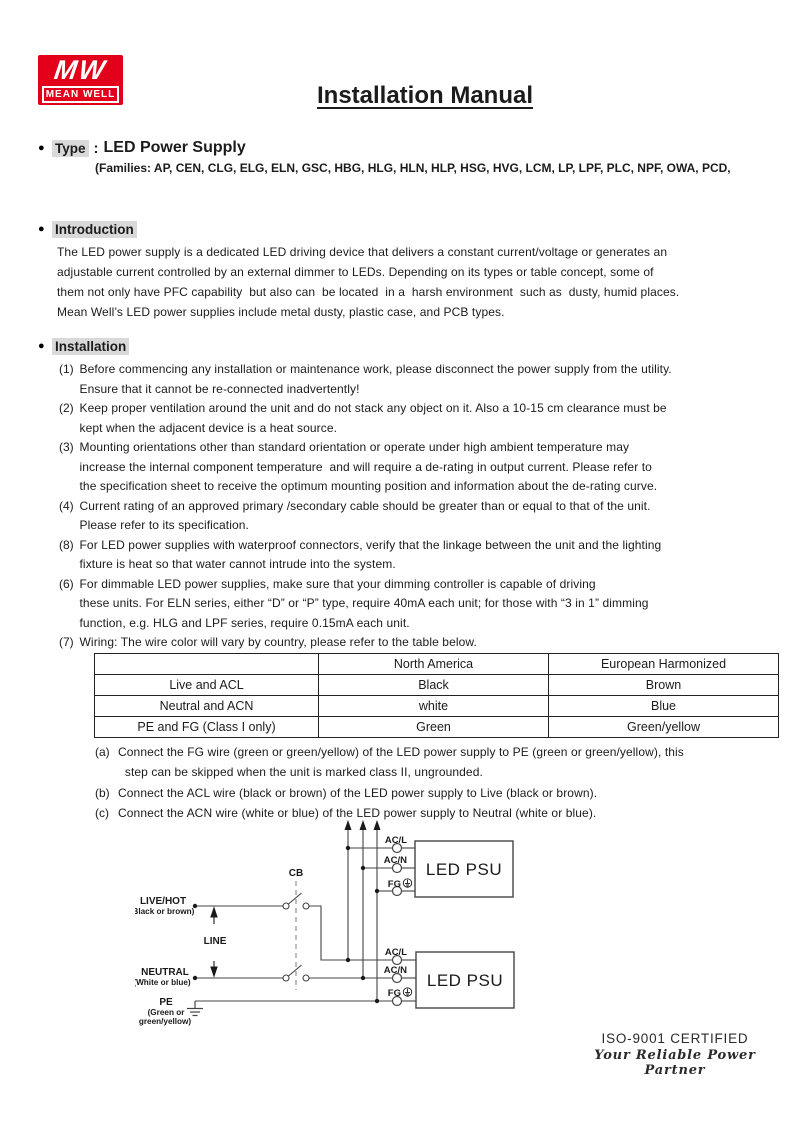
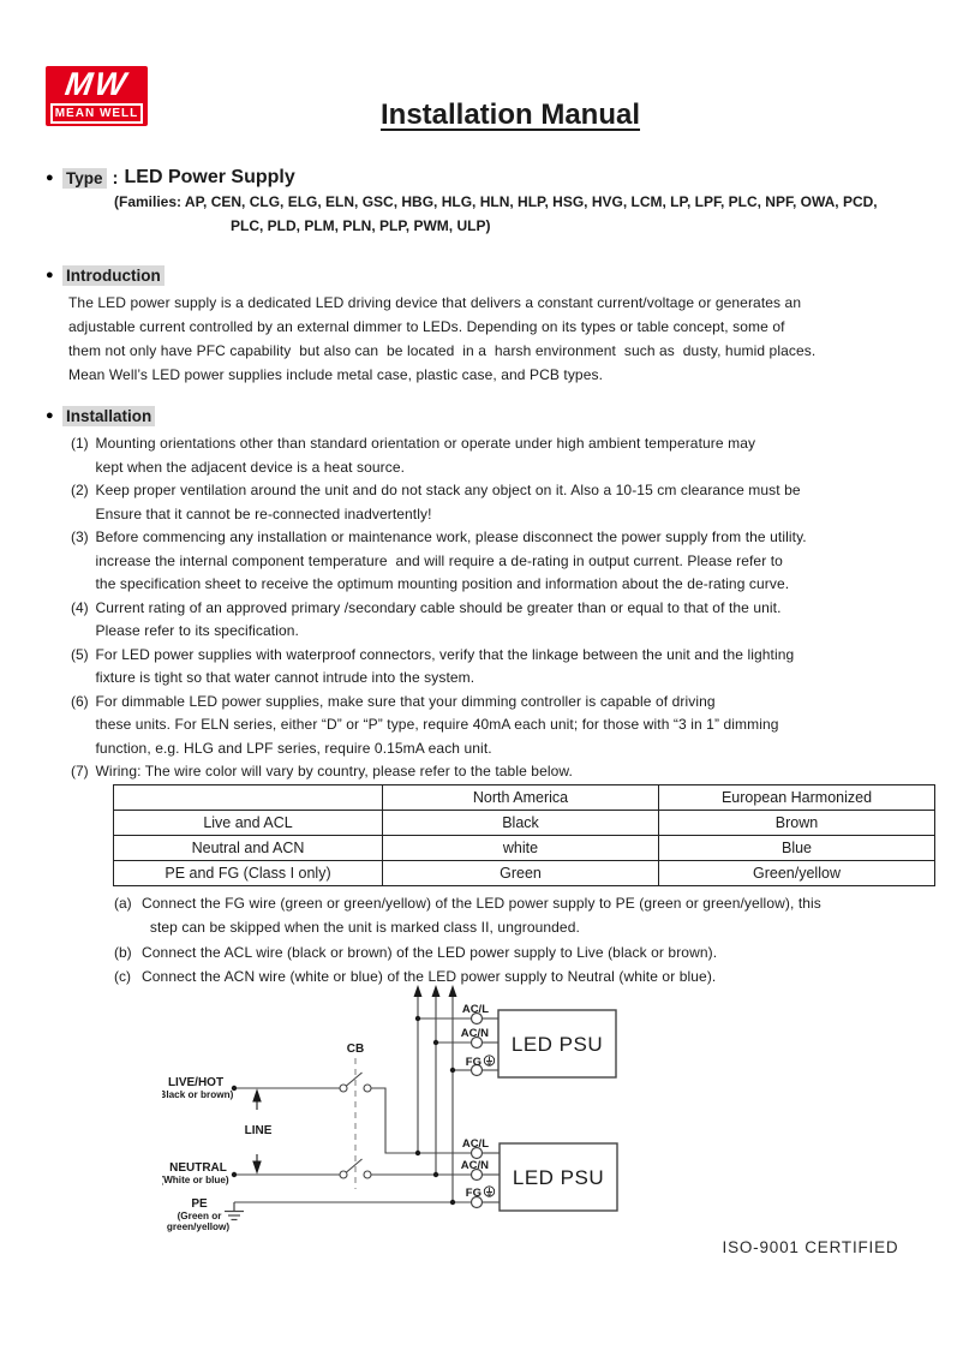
  MEAN WELL
  Installation Manual
  ●
  Type
  :
  LED Power Supply
  (Families: AP, CEN, CLG, ELG, ELN, GSC, HBG, HLG, HLN, HLP, HSG, HVG, LCM, LP, LPF, PLC, NPF, OWA, PCD,
+ PLC, PLD, PLM, PLN, PLP, PWM, ULP)
  ●
  Introduction
  The LED power supply is a dedicated LED driving device that delivers a constant current/voltage or generates an
  adjustable current controlled by an external dimmer to LEDs. Depending on its types or table concept, some of
  them not only have PFC capability but also can be located in a harsh environment such as dusty, humid places.
- Mean Well’s LED power supplies include metal dusty, plastic case, and PCB types.
+ Mean Well’s LED power supplies include metal case, plastic case, and PCB types.
  ●
  Installation
  (1)
- Before commencing any installation or maintenance work, please disconnect the power supply from the utility.
+ Mounting orientations other than standard orientation or operate under high ambient temperature may
- Ensure that it cannot be re-connected inadvertently!
+ kept when the adjacent device is a heat source.
  (2)
  Keep proper ventilation around the unit and do not stack any object on it. Also a 10-15 cm clearance must be
- kept when the adjacent device is a heat source.
+ Ensure that it cannot be re-connected inadvertently!
  (3)
- Mounting orientations other than standard orientation or operate under high ambient temperature may
+ Before commencing any installation or maintenance work, please disconnect the power supply from the utility.
  increase the internal component temperature and will require a de-rating in output current. Please refer to
  the specification sheet to receive the optimum mounting position and information about the de-rating curve.
  (4)
  Current rating of an approved primary /secondary cable should be greater than or equal to that of the unit.
  Please refer to its specification.
- (8)
+ (5)
  For LED power supplies with waterproof connectors, verify that the linkage between the unit and the lighting
- fixture is heat so that water cannot intrude into the system.
+ fixture is tight so that water cannot intrude into the system.
  (6)
  For dimmable LED power supplies, make sure that your dimming controller is capable of driving
  these units. For ELN series, either “D” or “P” type, require 40mA each unit; for those with “3 in 1” dimming
  function, e.g. HLG and LPF series, require 0.15mA each unit.
  (7)
  Wiring: The wire color will vary by country, please refer to the table below.
  	North America	European Harmonized
  Live and ACL	Black	Brown
  Neutral and ACN	white	Blue
  PE and FG (Class I only)	Green	Green/yellow
  (a)
  Connect the FG wire (green or green/yellow) of the LED power supply to PE (green or green/yellow), this
  step can be skipped when the unit is marked class II, ungrounded.
  (b)
  Connect the ACL wire (black or brown) of the LED power supply to Live (black or brown).
  (c)
  Connect the ACN wire (white or blue) of the LED power supply to Neutral (white or blue).
  LED PSU
  LED PSU
  CB
  LIVE/HOT
  Black or brown)
  LINE
  NEUTRAL
  (White or blue)
  PE
  (Green or
  green/yellow)
  AC/L
  AC/N
  FG
  AC/L
  AC/N
  FG
  ISO-9001 CERTIFIED
- Your Reliable Power Partner
